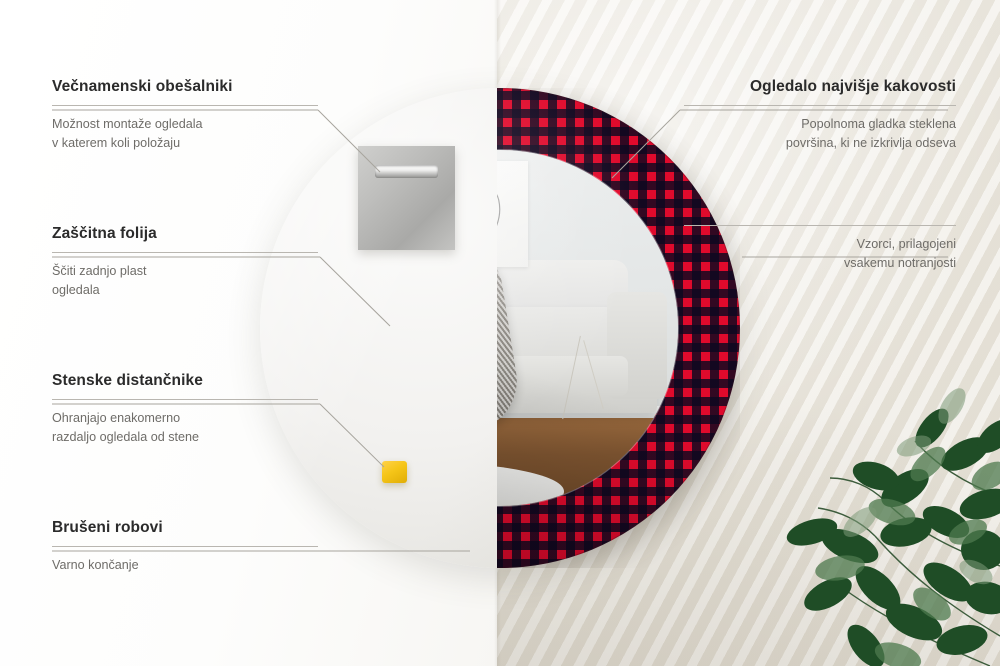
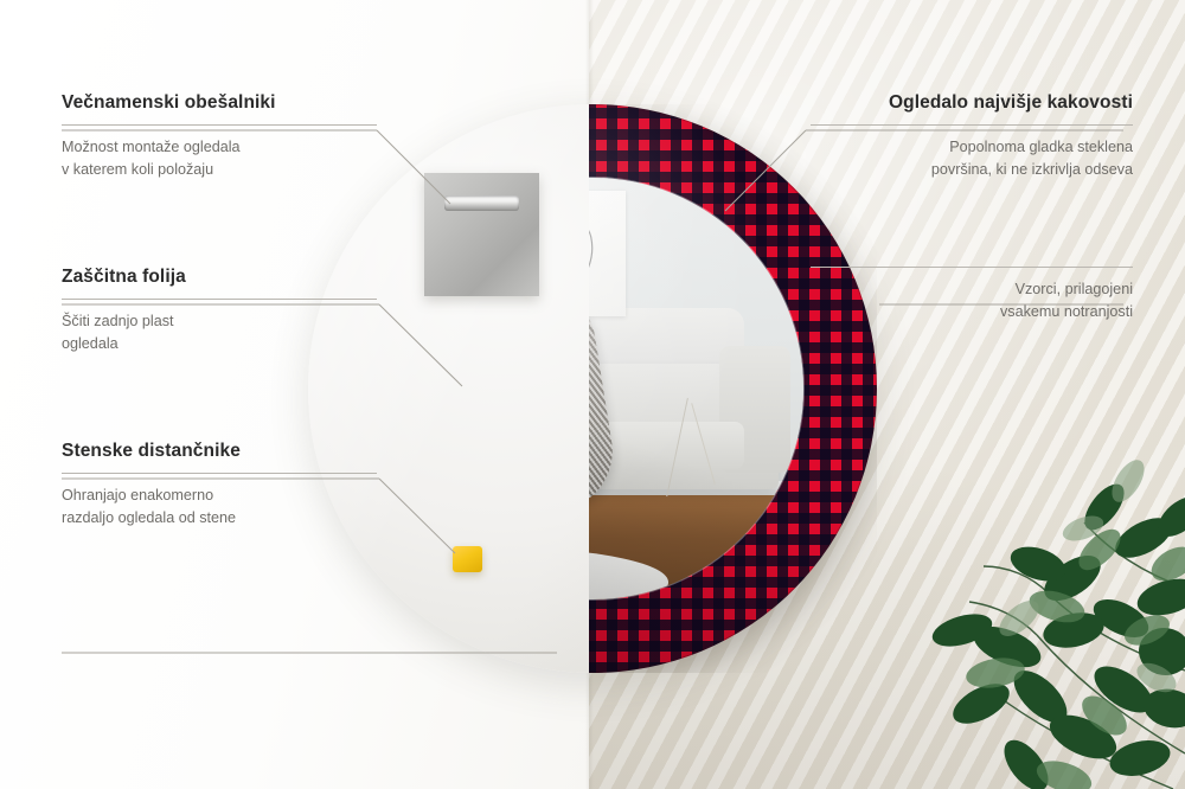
  Večnamenski obešalniki
  Možnost montaže ogledala
  v katerem koli položaju
  Zaščitna folija
  Ščiti zadnjo plast
  ogledala
  Stenske distančnike
  Ohranjajo enakomerno
  razdaljo ogledala od stene
- Brušeni robovi
- Varno končanje
  Ogledalo najvišje kakovosti
  Popolnoma gladka steklena
  površina, ki ne izkrivlja odseva
  Vzorci, prilagojeni
  vsakemu notranjosti
